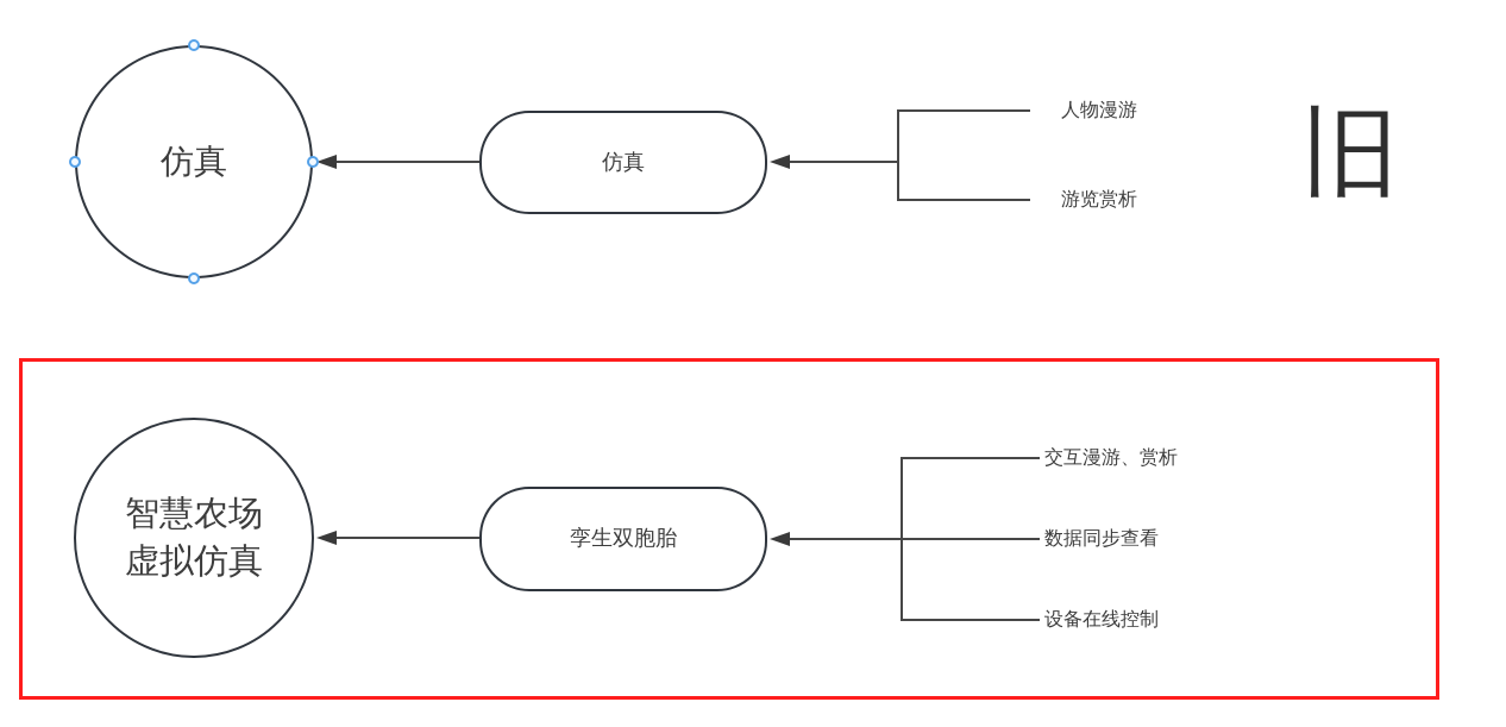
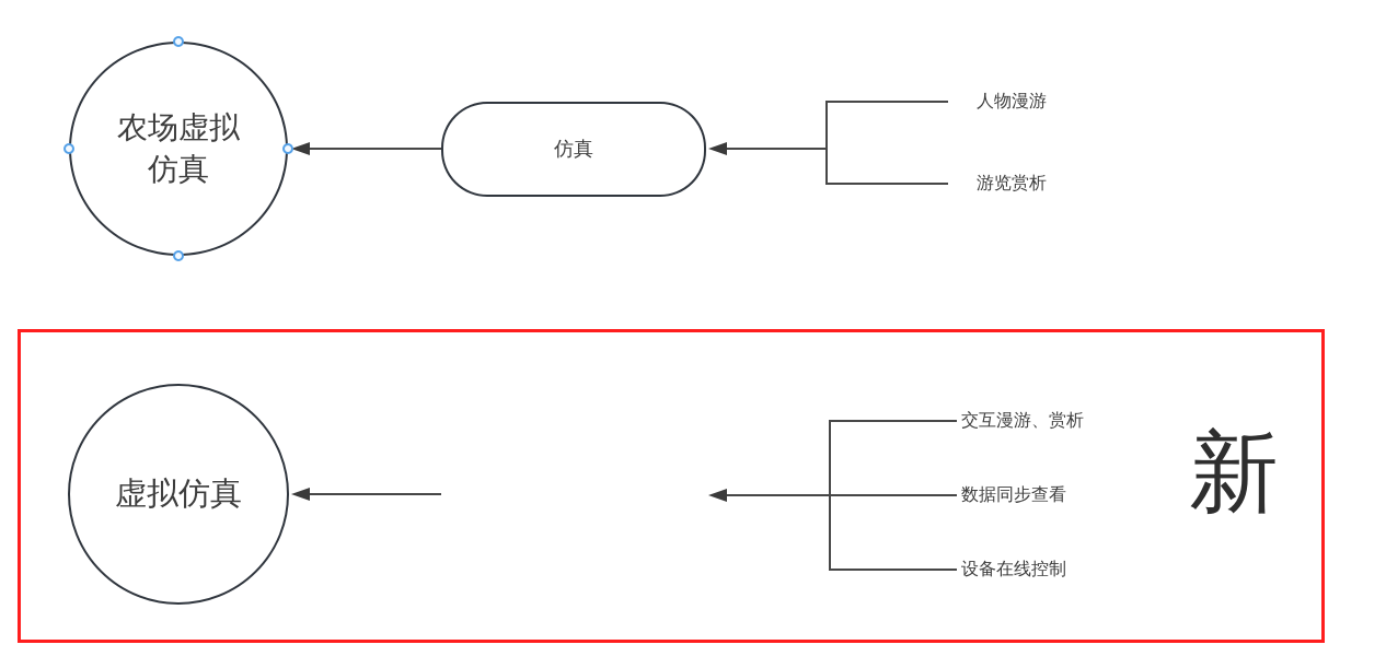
+ 农场虚拟
  仿真
  仿真
  人物漫游
  游览赏析
- 旧
- 智慧农场
  虚拟仿真
- 孪生双胞胎
  交互漫游、赏析
  数据同步查看
  设备在线控制
+ 新
